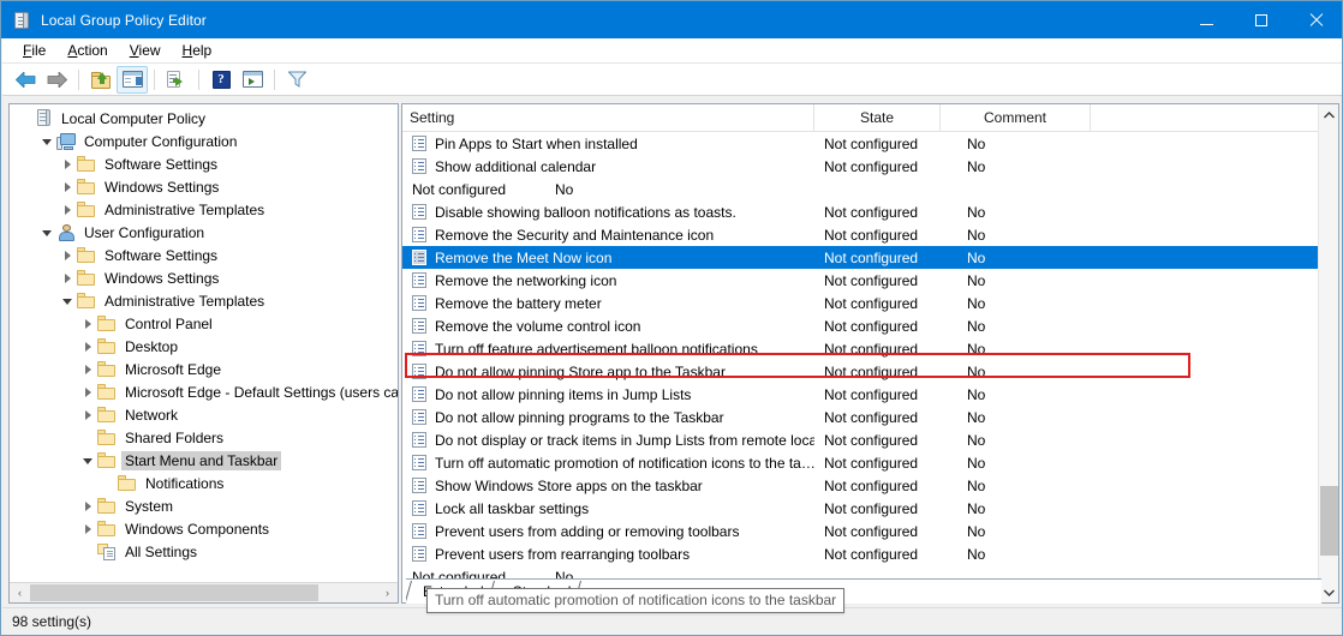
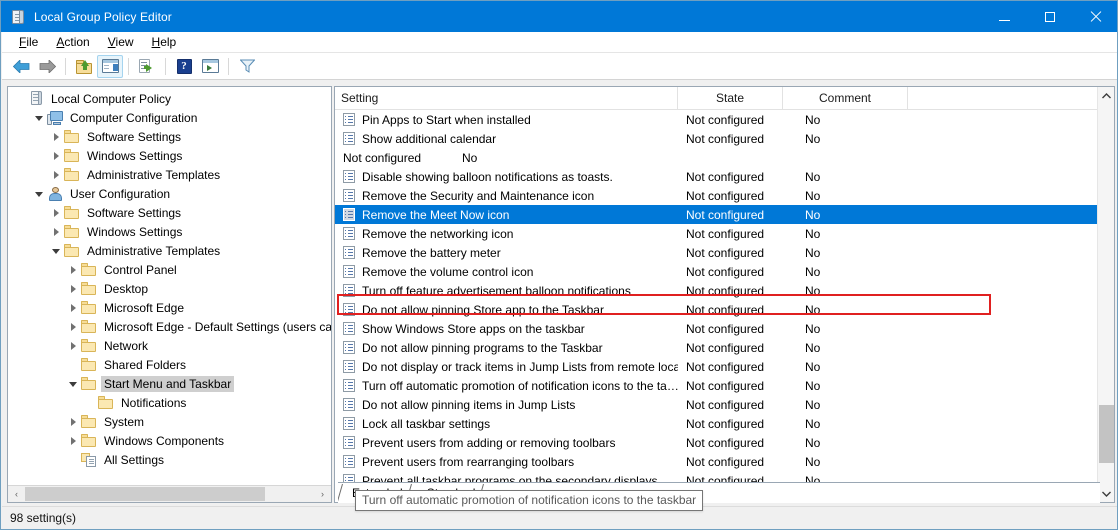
  Local Group Policy Editor
  File
  Action
  View
  Help
  ?
  Local Computer Policy
  Computer Configuration
  Software Settings
  Windows Settings
  Administrative Templates
  User Configuration
  Software Settings
  Windows Settings
  Administrative Templates
  Control Panel
  Desktop
  Microsoft Edge
  Microsoft Edge - Default Settings (users ca
  Network
  Shared Folders
  Start Menu and Taskbar
  Notifications
  System
  Windows Components
  All Settings
  ‹
  ›
  Setting
  State
  Comment
  Pin Apps to Start when installed
  Not configured
  No
  Show additional calendar
  Not configured
  No
  Not configured
  No
  Disable showing balloon notifications as toasts.
  Not configured
  No
  Remove the Security and Maintenance icon
  Not configured
  No
  Remove the Meet Now icon
  Not configured
  No
  Remove the networking icon
  Not configured
  No
  Remove the battery meter
  Not configured
  No
  Remove the volume control icon
  Not configured
  No
  Turn off feature advertisement balloon notifications
  Not configured
  No
  Do not allow pinning Store app to the Taskbar
  Not configured
  No
- Do not allow pinning items in Jump Lists
+ Show Windows Store apps on the taskbar
  Not configured
  No
  Do not allow pinning programs to the Taskbar
  Not configured
  No
  Do not display or track items in Jump Lists from remote loca
  Not configured
  No
  Turn off automatic promotion of notification icons to the ta…
  Not configured
  No
- Show Windows Store apps on the taskbar
+ Do not allow pinning items in Jump Lists
  Not configured
  No
  Lock all taskbar settings
  Not configured
  No
  Prevent users from adding or removing toolbars
  Not configured
  No
  Prevent users from rearranging toolbars
  Not configured
  No
+ Prevent all taskbar programs on the secondary displays
  Not configured
  No
  Turn off automatic promotion of notification icons to the taskbar
  98 setting(s)
